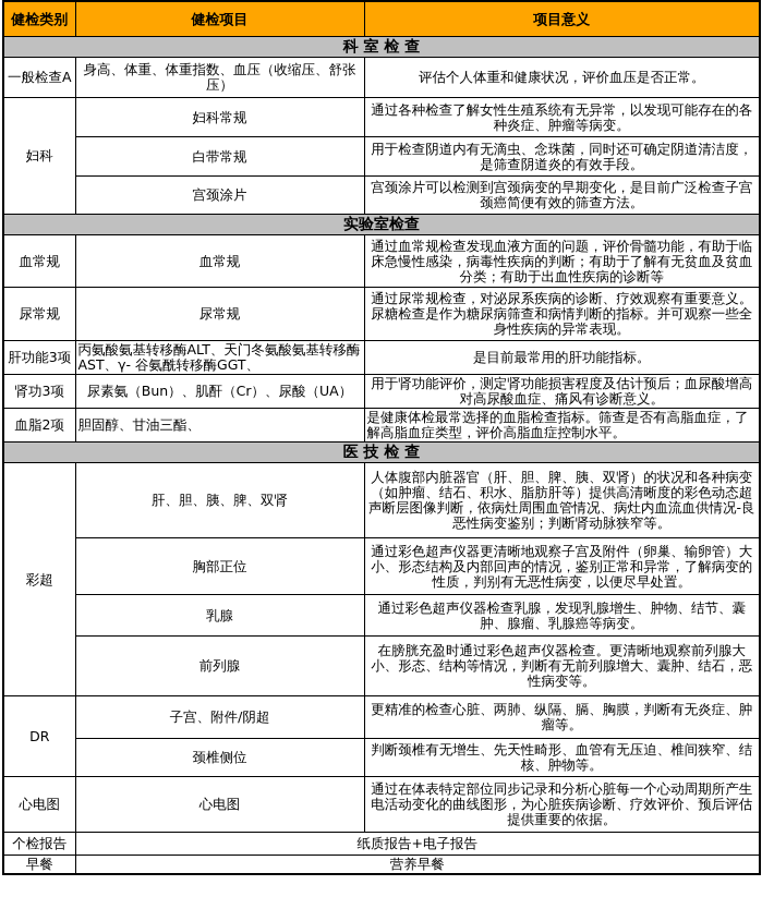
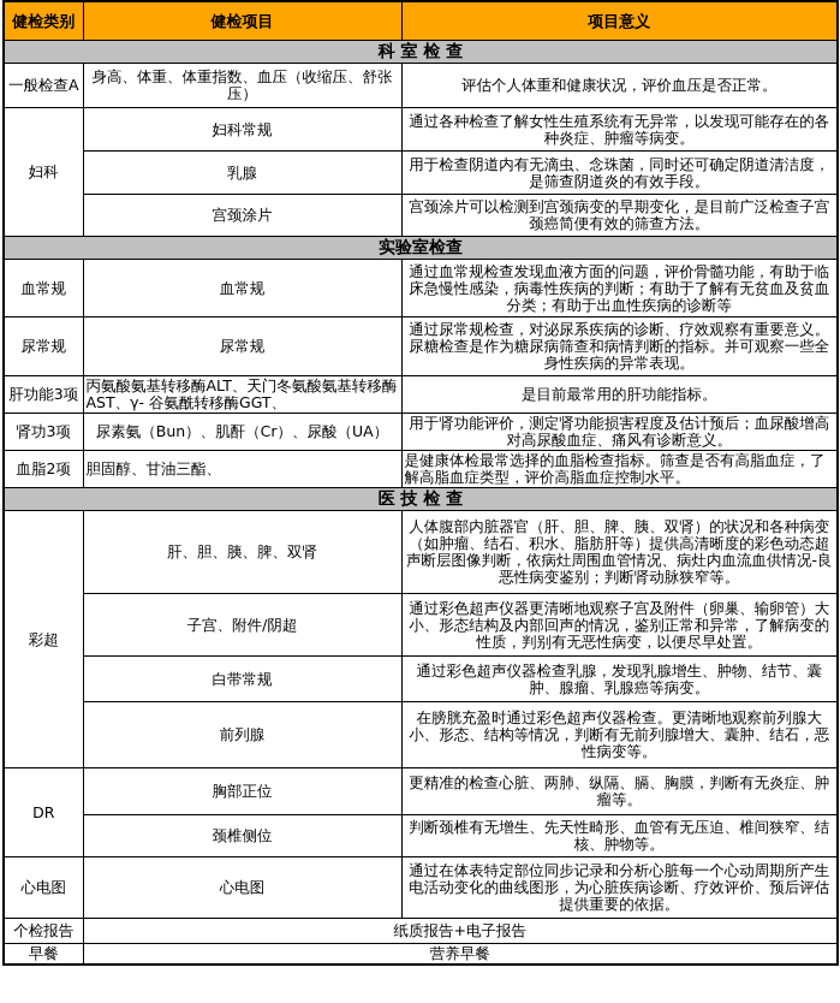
  健检类别	健检项目	项目意义
  科 室 检 查
  一般检查A	身高、体重、体重指数、血压（收缩压、舒张压）	评估个人体重和健康状况，评价血压是否正常。
  妇科	妇科常规	通过各种检查了解女性生殖系统有无异常，以发现可能存在的各种炎症、肿瘤等病变。
- 白带常规	用于检查阴道内有无滴虫、念珠菌，同时还可确定阴道清洁度，是筛查阴道炎的有效手段。
+ 乳腺	用于检查阴道内有无滴虫、念珠菌，同时还可确定阴道清洁度，是筛查阴道炎的有效手段。
  宫颈涂片	宫颈涂片可以检测到宫颈病变的早期变化，是目前广泛检查子宫颈癌简便有效的筛查方法。
  实验室检查
  血常规	血常规	通过血常规检查发现血液方面的问题，评价骨髓功能，有助于临床急慢性感染，病毒性疾病的判断；有助于了解有无贫血及贫血分类；有助于出血性疾病的诊断等
  尿常规	尿常规	通过尿常规检查，对泌尿系疾病的诊断、疗效观察有重要意义。尿糖检查是作为糖尿病筛查和病情判断的指标。并可观察一些全身性疾病的异常表现。
  肝功能3项	丙氨酸氨基转移酶ALT、天门冬氨酸氨基转移酶AST、γ- 谷氨酰转移酶GGT、	是目前最常用的肝功能指标。
  肾功3项	尿素氨（Bun）、肌酐（Cr）、尿酸（UA）	用于肾功能评价，测定肾功能损害程度及估计预后；血尿酸增高对高尿酸血症、痛风有诊断意义。
  血脂2项	胆固醇、甘油三酯、	是健康体检最常选择的血脂检查指标。筛查是否有高脂血症，了解高脂血症类型，评价高脂血症控制水平。
  医 技 检 查
  彩超	肝、胆、胰、脾、双肾	人体腹部内脏器官（肝、胆、脾、胰、双肾）的状况和各种病变（如肿瘤、结石、积水、脂肪肝等）提供高清晰度的彩色动态超声断层图像判断，依病灶周围血管情况、病灶内血流血供情况-良恶性病变鉴别；判断肾动脉狭窄等。
- 胸部正位	通过彩色超声仪器更清晰地观察子宫及附件（卵巢、输卵管）大小、形态结构及内部回声的情况，鉴别正常和异常，了解病变的性质，判别有无恶性病变，以便尽早处置。
+ 子宫、附件/阴超	通过彩色超声仪器更清晰地观察子宫及附件（卵巢、输卵管）大小、形态结构及内部回声的情况，鉴别正常和异常，了解病变的性质，判别有无恶性病变，以便尽早处置。
- 乳腺	通过彩色超声仪器检查乳腺，发现乳腺增生、肿物、结节、囊肿、腺瘤、乳腺癌等病变。
+ 白带常规	通过彩色超声仪器检查乳腺，发现乳腺增生、肿物、结节、囊肿、腺瘤、乳腺癌等病变。
  前列腺	在膀胱充盈时通过彩色超声仪器检查。更清晰地观察前列腺大小、形态、结构等情况，判断有无前列腺增大、囊肿、结石，恶性病变等。
- DR	子宫、附件/阴超	更精准的检查心脏、两肺、纵隔、膈、胸膜，判断有无炎症、肿瘤等。
+ DR	胸部正位	更精准的检查心脏、两肺、纵隔、膈、胸膜，判断有无炎症、肿瘤等。
  颈椎侧位	判断颈椎有无增生、先天性畸形、血管有无压迫、椎间狭窄、结核、肿物等。
  心电图	心电图	通过在体表特定部位同步记录和分析心脏每一个心动周期所产生电活动变化的曲线图形，为心脏疾病诊断、疗效评价、预后评估提供重要的依据。
  个检报告	纸质报告+电子报告
  早餐	营养早餐
